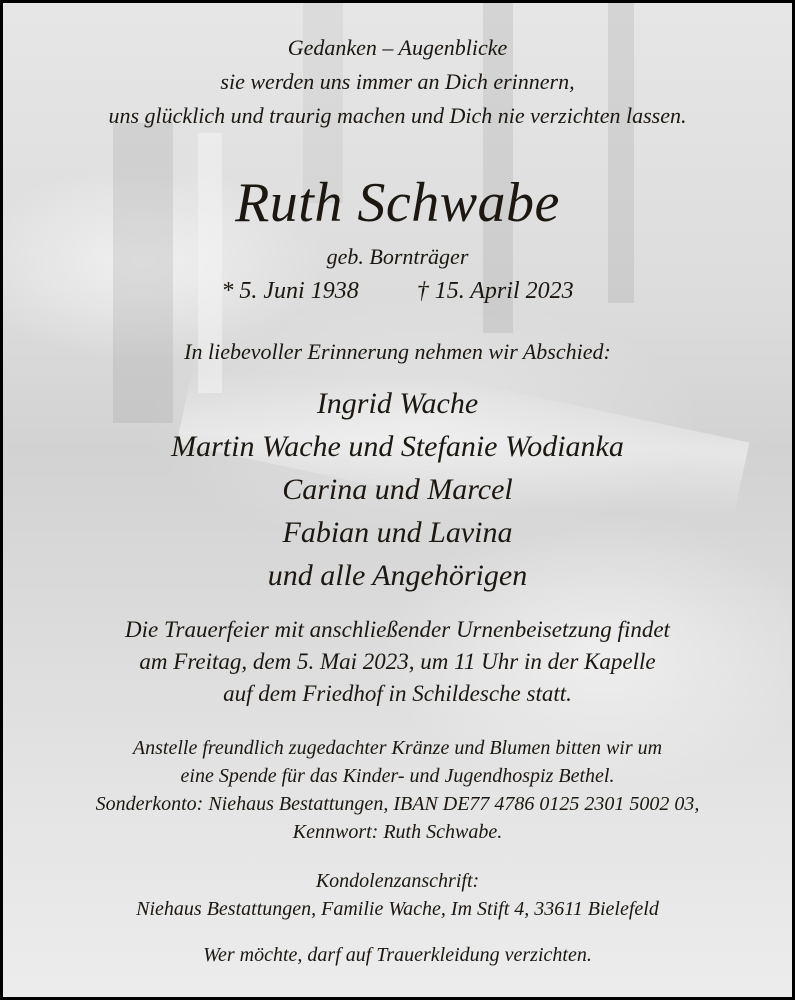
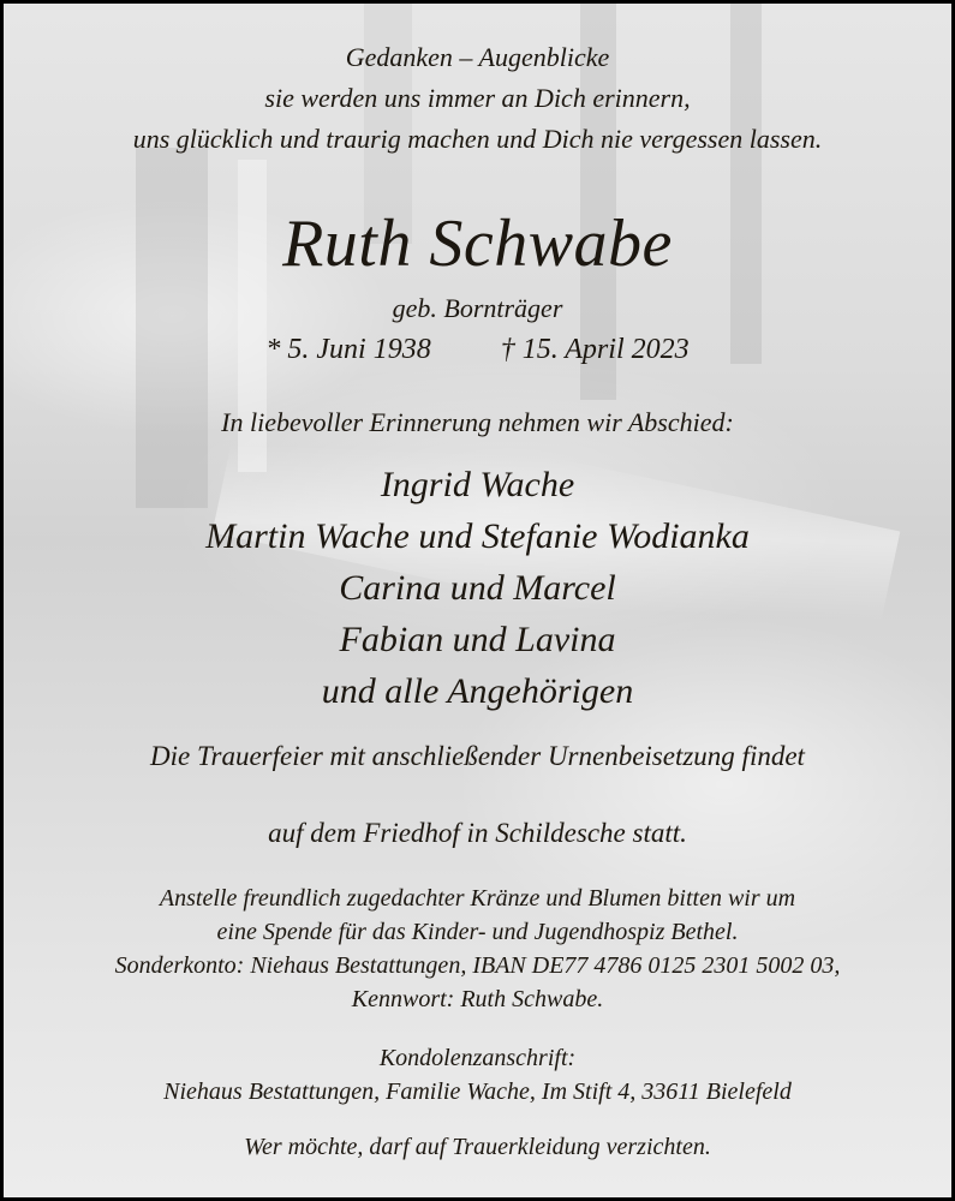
  Gedanken – Augenblicke
  sie werden uns immer an Dich erinnern,
- uns glücklich und traurig machen und Dich nie verzichten lassen.
+ uns glücklich und traurig machen und Dich nie vergessen lassen.
  Ruth Schwabe
  geb. Bornträger
  * 5. Juni 1938 † 15. April 2023
  In liebevoller Erinnerung nehmen wir Abschied:
  Ingrid Wache
  Martin Wache und Stefanie Wodianka
  Carina und Marcel
  Fabian und Lavina
  und alle Angehörigen
  Die Trauerfeier mit anschließender Urnenbeisetzung findet
- am Freitag, dem 5. Mai 2023, um 11 Uhr in der Kapelle
  auf dem Friedhof in Schildesche statt.
  Anstelle freundlich zugedachter Kränze und Blumen bitten wir um
  eine Spende für das Kinder- und Jugendhospiz Bethel.
  Sonderkonto: Niehaus Bestattungen, IBAN DE77 4786 0125 2301 5002 03,
  Kennwort: Ruth Schwabe.
  Kondolenzanschrift:
  Niehaus Bestattungen, Familie Wache, Im Stift 4, 33611 Bielefeld
  Wer möchte, darf auf Trauerkleidung verzichten.
